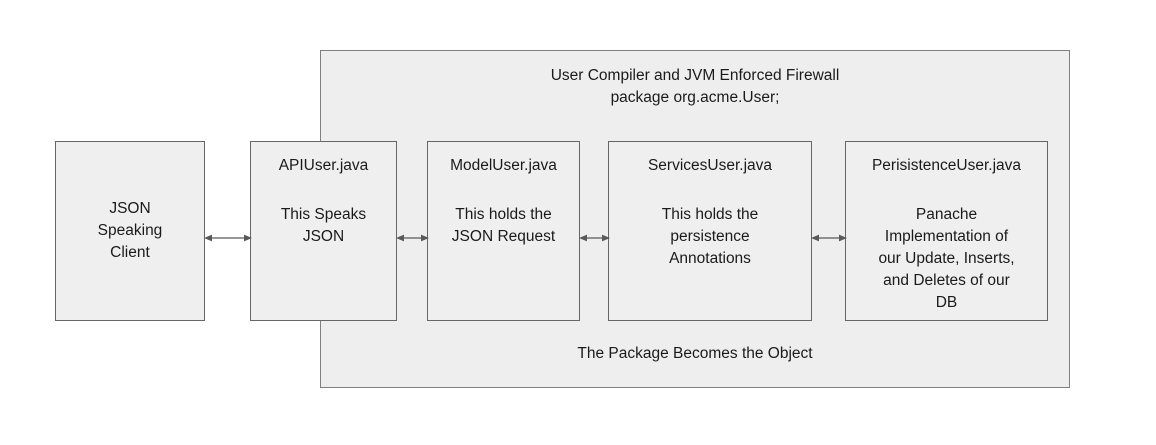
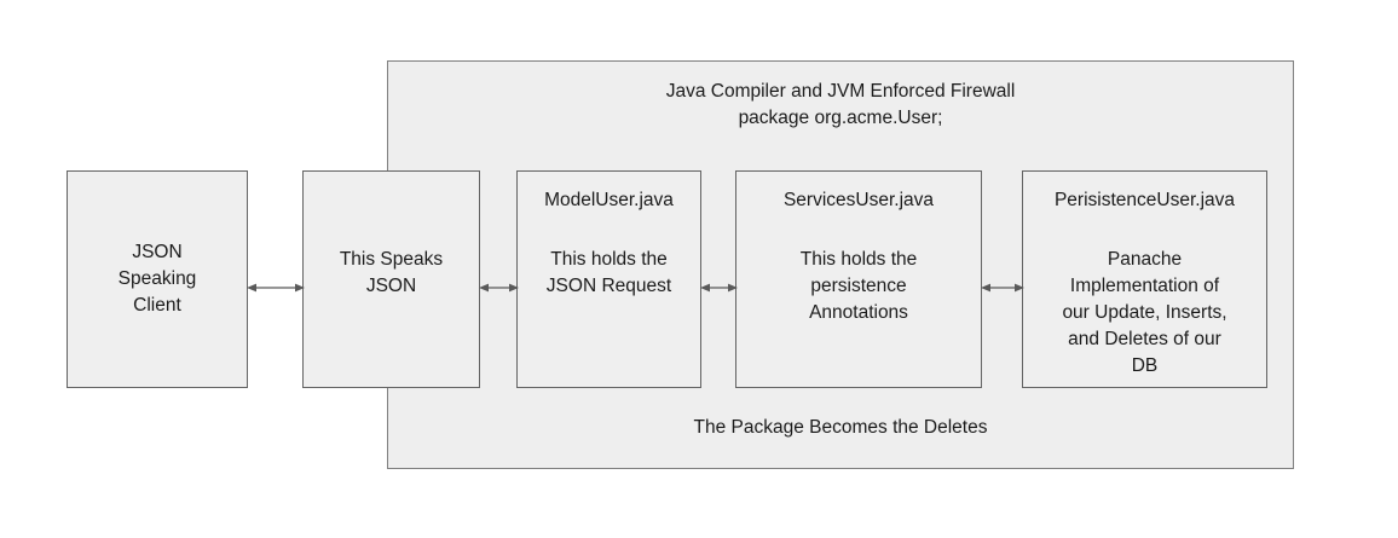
- User Compiler and JVM Enforced Firewall
+ Java Compiler and JVM Enforced Firewall
  package org.acme.User;
- The Package Becomes the Object
+ The Package Becomes the Deletes
  JSON
  Speaking
  Client
- APIUser.java
  This Speaks
  JSON
  ModelUser.java
  This holds the
  JSON Request
  ServicesUser.java
  This holds the
  persistence
  Annotations
  PerisistenceUser.java
  Panache
  Implementation of
  our Update, Inserts,
  and Deletes of our
  DB
